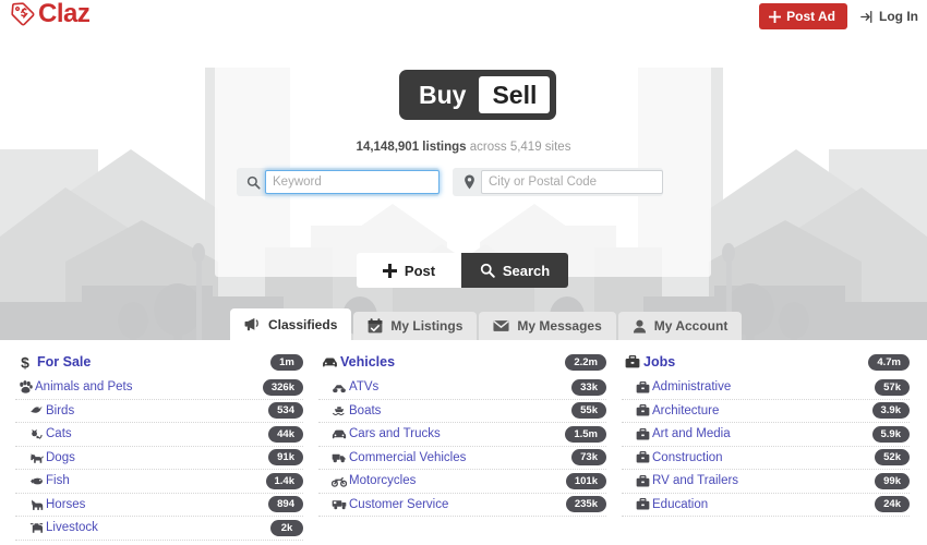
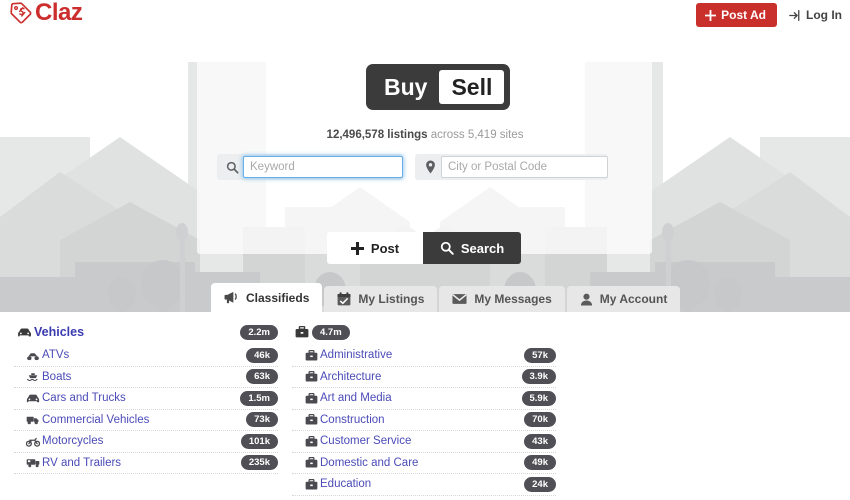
  Claz
  Post Ad
  Log In
  Buy
  Sell
- 14,148,901 listings across 5,419 sites
+ 12,496,578 listings across 5,419 sites
  Keyword
  City or Postal Code
  Post
  Search
  Classifieds
  My Listings
  My Messages
  My Account
- $
- For Sale
- 1m
- Animals and Pets
- 326k
- Birds
- 534
- Cats
- 44k
- Dogs
- 91k
- Fish
- 1.4k
- Horses
- 894
- Livestock
- 2k
  Vehicles
  2.2m
  ATVs
- 33k
+ 46k
  Boats
- 55k
+ 63k
  Cars and Trucks
  1.5m
  Commercial Vehicles
  73k
  Motorcycles
  101k
- Customer Service
+ RV and Trailers
  235k
- Jobs
  4.7m
  Administrative
  57k
  Architecture
  3.9k
  Art and Media
  5.9k
  Construction
- 52k
+ 70k
- RV and Trailers
+ Customer Service
- 99k
+ 43k
+ Domestic and Care
+ 49k
  Education
  24k
